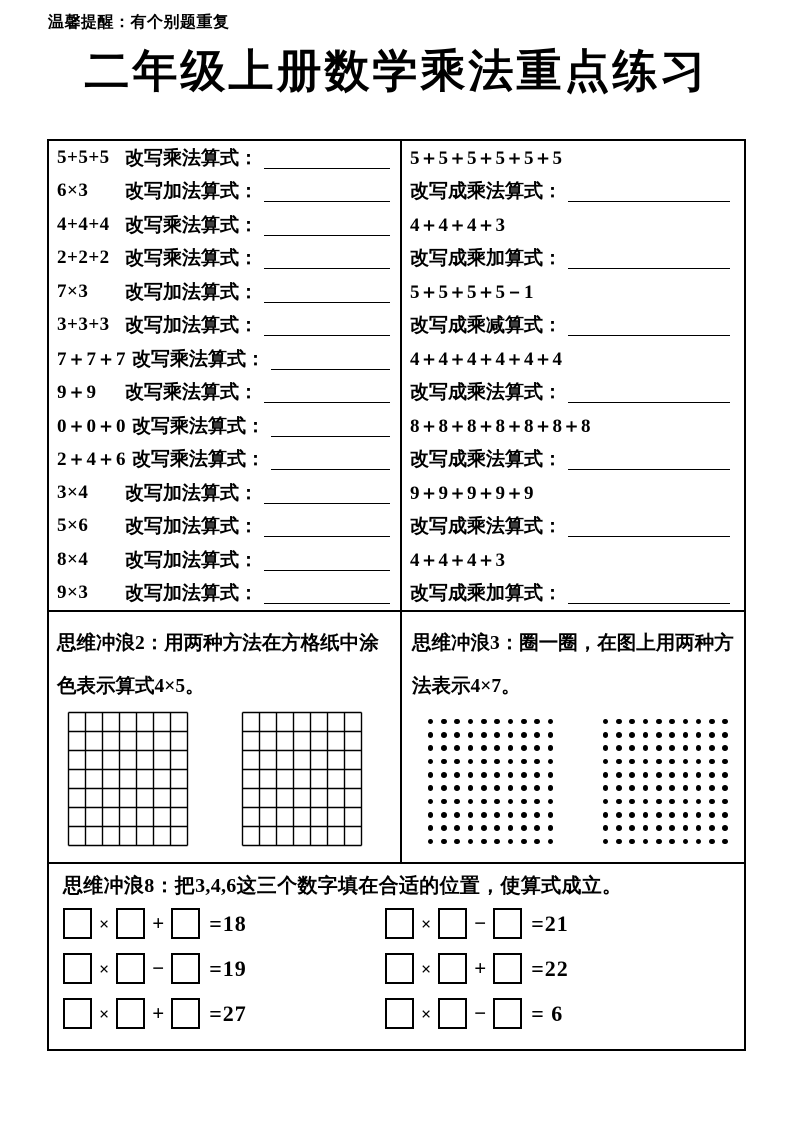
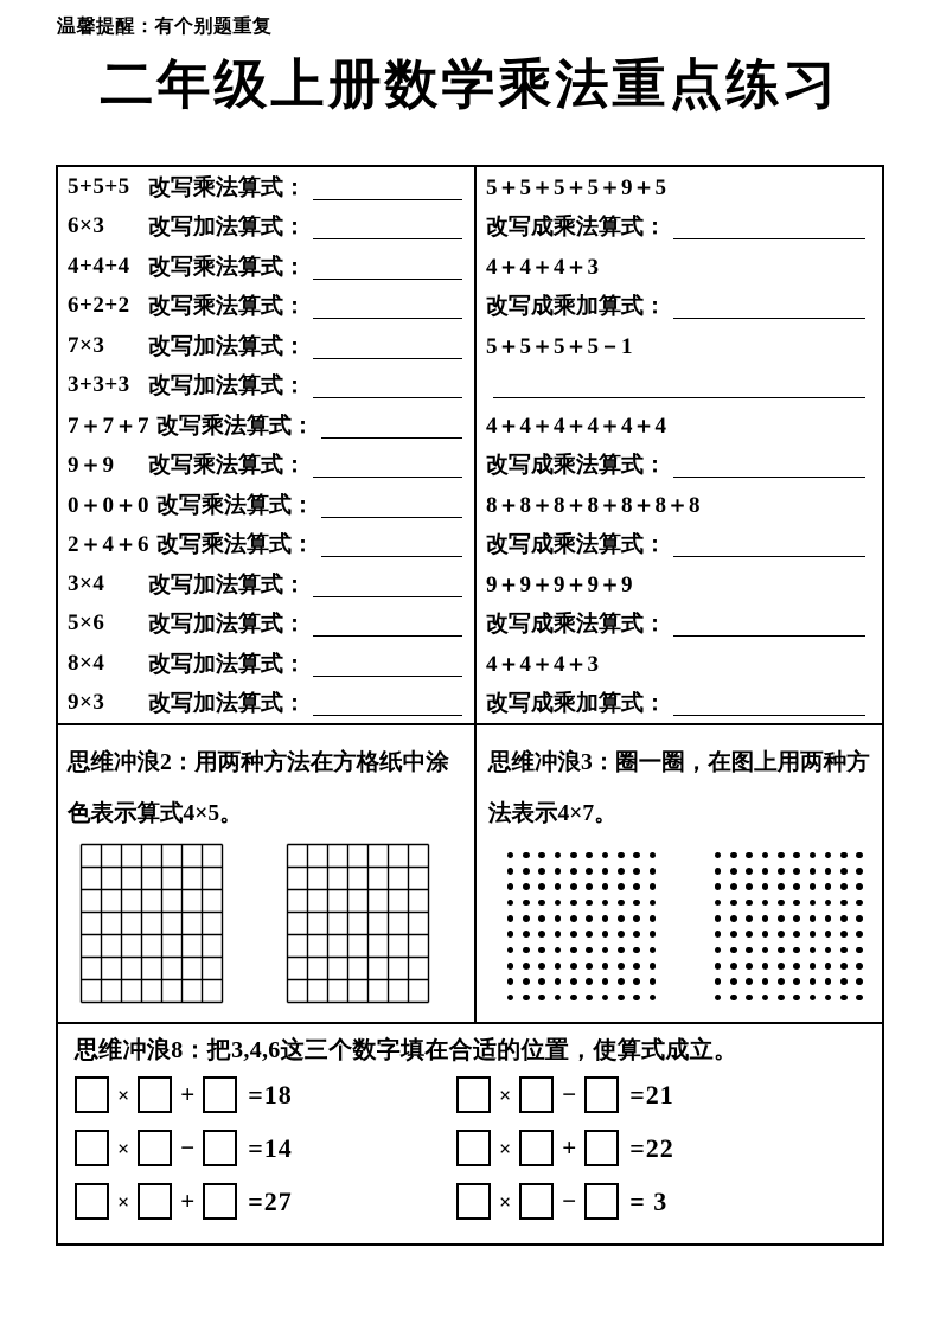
  温馨提醒：有个别题重复
  二年级上册数学乘法重点练习
  5+5+5
  改写乘法算式：
  6×3
  改写加法算式：
  4+4+4
  改写乘法算式：
- 2+2+2
+ 6+2+2
  改写乘法算式：
  7×3
  改写加法算式：
  3+3+3
  改写加法算式：
  7＋7＋7
  改写乘法算式：
  9＋9
  改写乘法算式：
  0＋0＋0
  改写乘法算式：
  2＋4＋6
  改写乘法算式：
  3×4
  改写加法算式：
  5×6
  改写加法算式：
  8×4
  改写加法算式：
  9×3
  改写加法算式：
- 5＋5＋5＋5＋5＋5
+ 5＋5＋5＋5＋9＋5
  改写成乘法算式：
  4＋4＋4＋3
  改写成乘加算式：
  5＋5＋5＋5－1
- 改写成乘减算式：
  4＋4＋4＋4＋4＋4
  改写成乘法算式：
  8＋8＋8＋8＋8＋8＋8
  改写成乘法算式：
  9＋9＋9＋9＋9
  改写成乘法算式：
  4＋4＋4＋3
  改写成乘加算式：
  思维冲浪2：用两种方法在方格纸中涂
  色表示算式4×5。
  思维冲浪3：圈一圈，在图上用两种方
  法表示4×7。
  思维冲浪8：把3,4,6这三个数字填在合适的位置，使算式成立。
  ×
  +
  =18
  ×
  −
- =19
+ =14
  ×
  +
  =27
  ×
  −
  =21
  ×
  +
  =22
  ×
  −
- = 6
+ = 3
